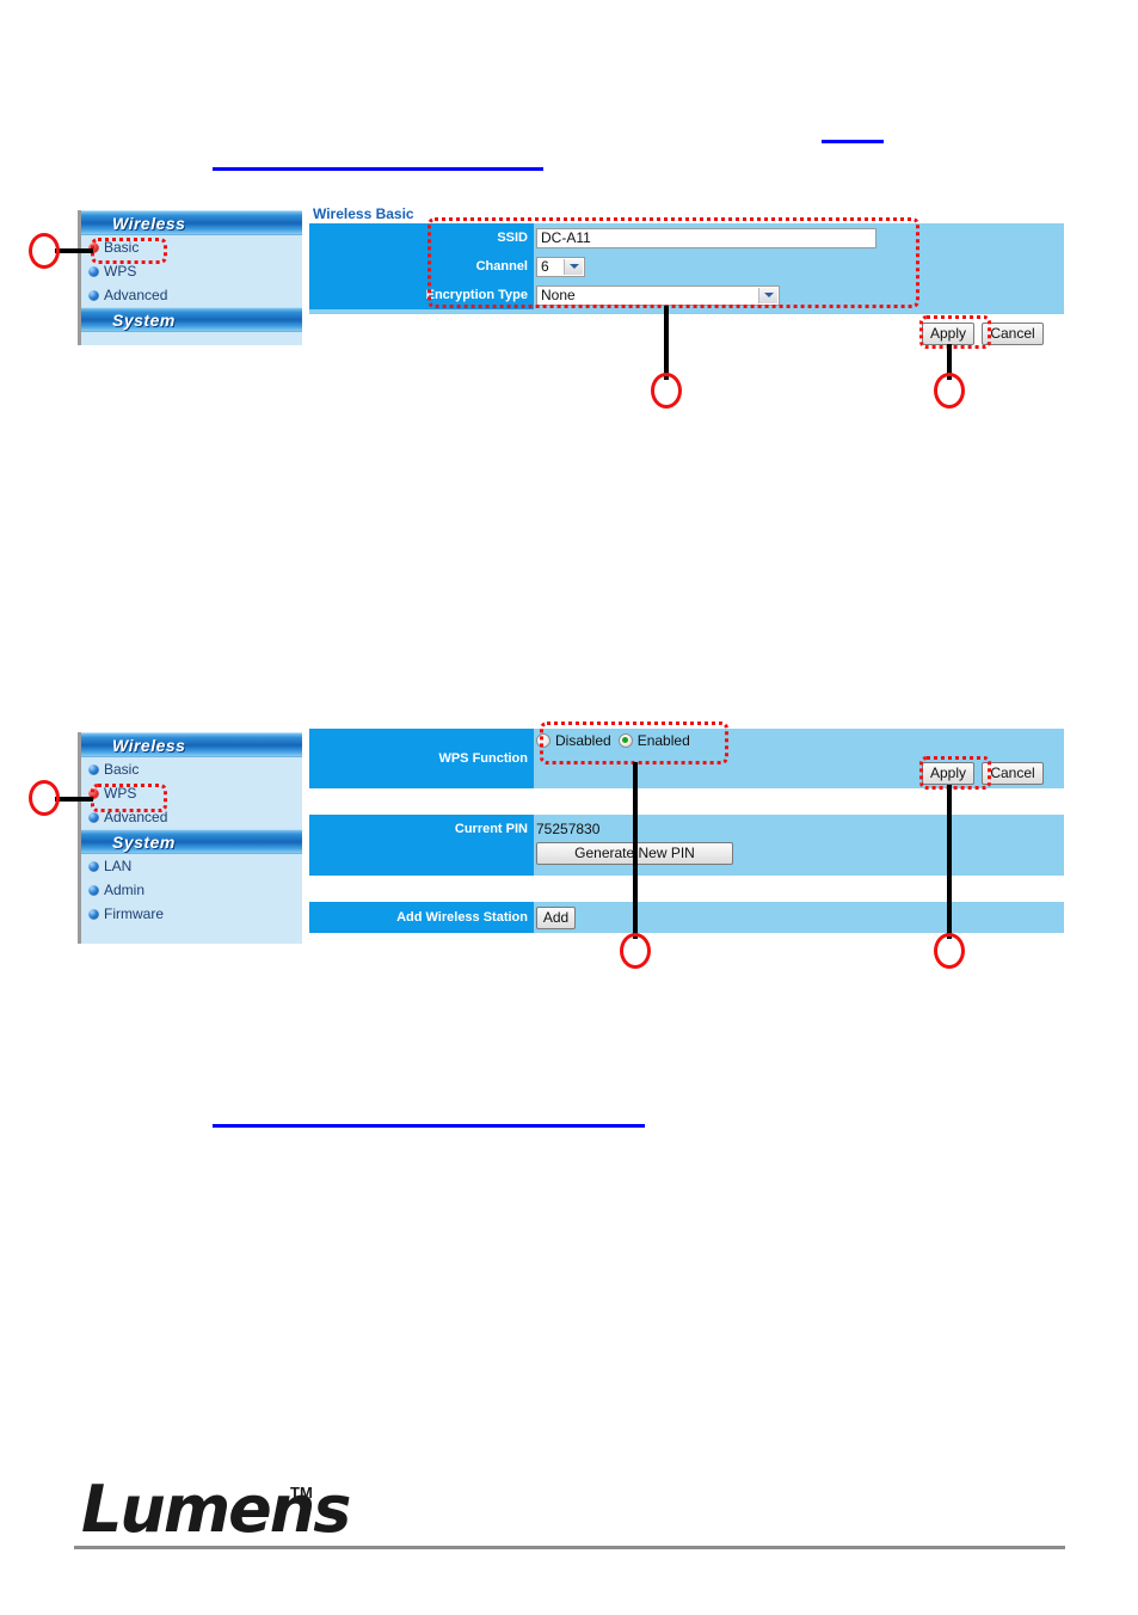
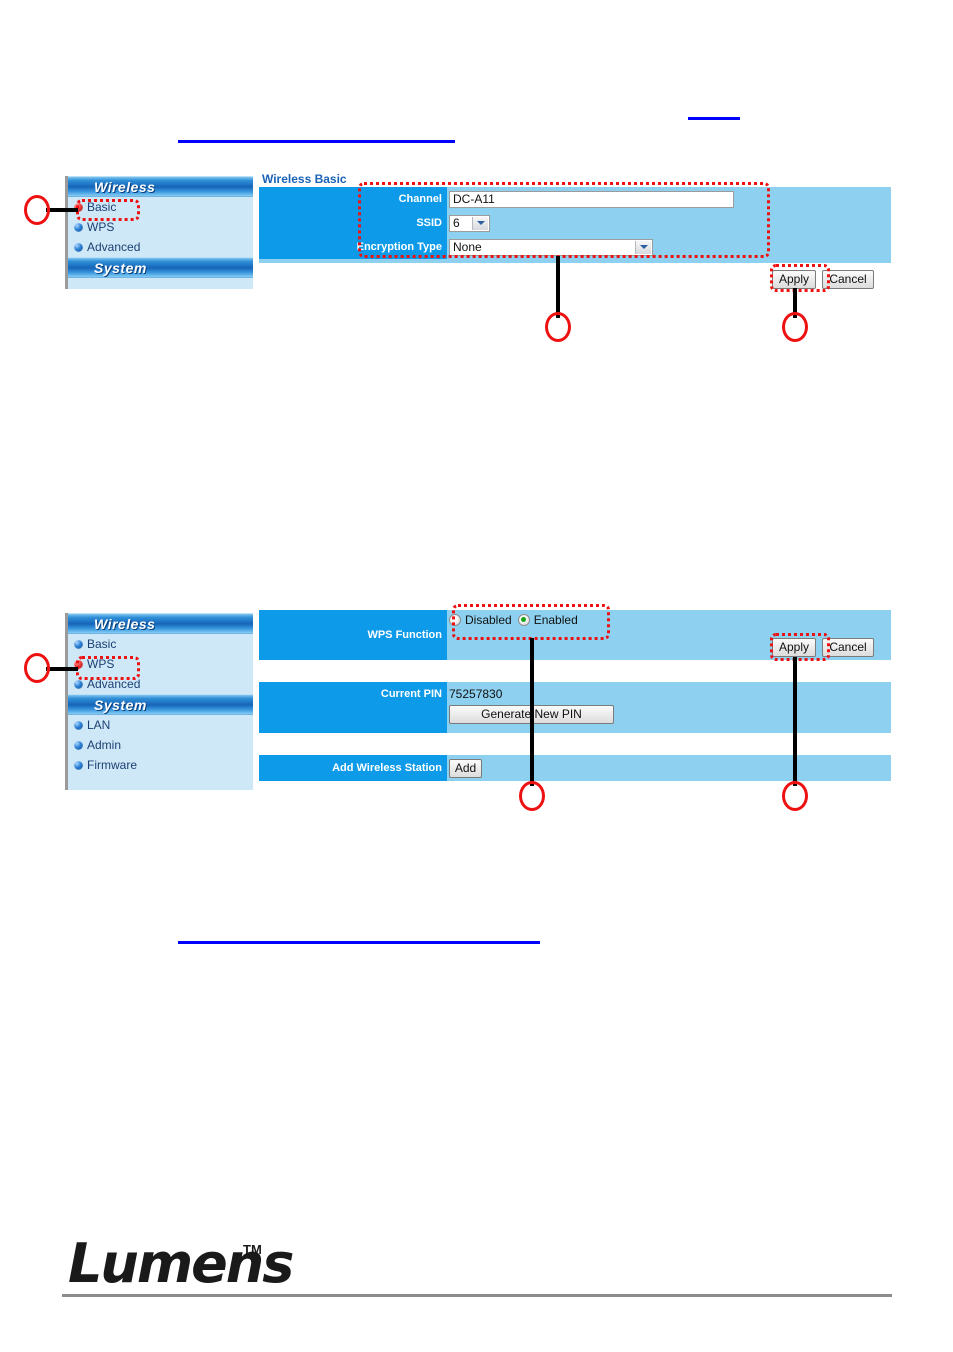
  Wireless
  Basic
  WPS
  Advanced
  System
  Wireless Basic
- SSID
+ Channel
  DC-A11
- Channel
+ SSID
  6
  Encryption Type
  None
  Apply
  Cancel
  Wireless
  Basic
  WPS
  Advanced
  System
  LAN
  Admin
  Firmware
  WPS Function
  Disabled
  Enabled
  Apply
  Cancel
  Current PIN
  75257830
  Generate New PIN
  Add Wireless Station
  Add
  Lumens
  TM
